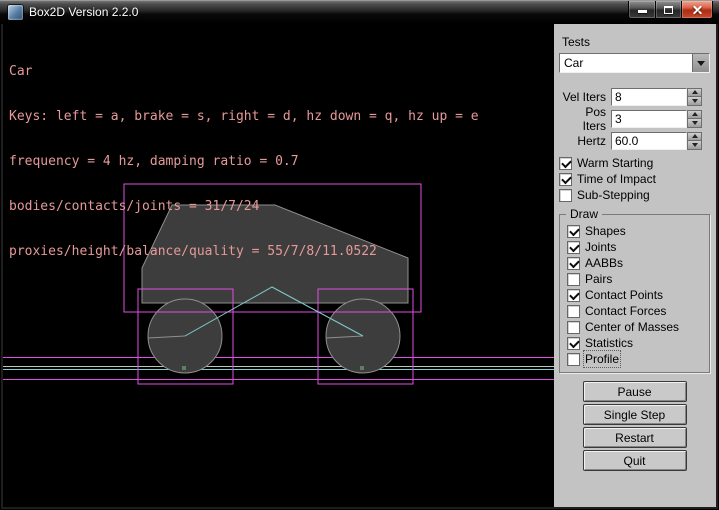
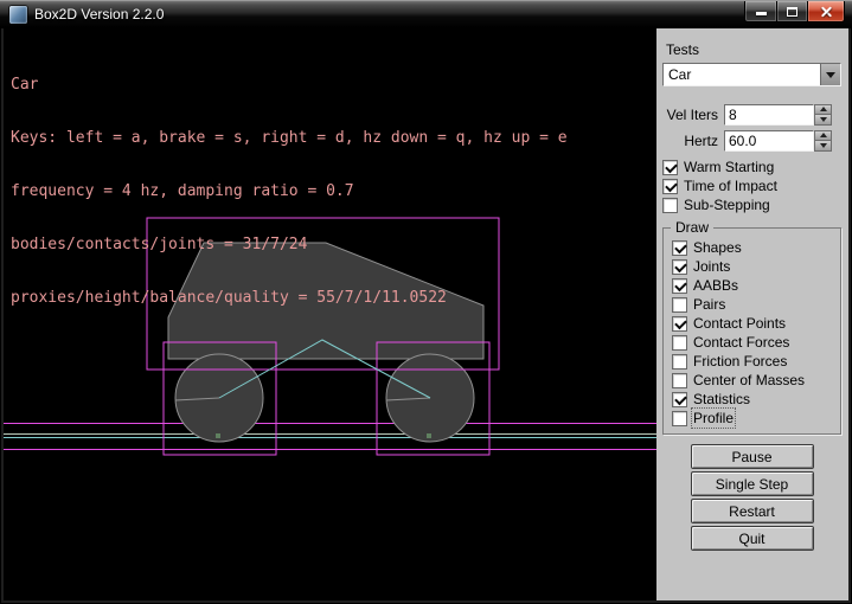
  Box2D Version 2.2.0
  Car
  Keys: left = a, brake = s, right = d, hz down = q, hz up = e
  frequency = 4 hz, damping ratio = 0.7
  bodies/contacts/joints = 31/7/24
- proxies/height/balance/quality = 55/7/8/11.0522
+ proxies/height/balance/quality = 55/7/1/11.0522
  Tests
  Car
  Vel Iters
  8
- Pos Iters
- 3
  Hertz
  60.0
  Warm Starting
  Time of Impact
  Sub-Stepping
  Draw
  Shapes
  Joints
  AABBs
  Pairs
  Contact Points
  Contact Forces
+ Friction Forces
  Center of Masses
  Statistics
  Profile
  Pause
  Single Step
  Restart
  Quit
